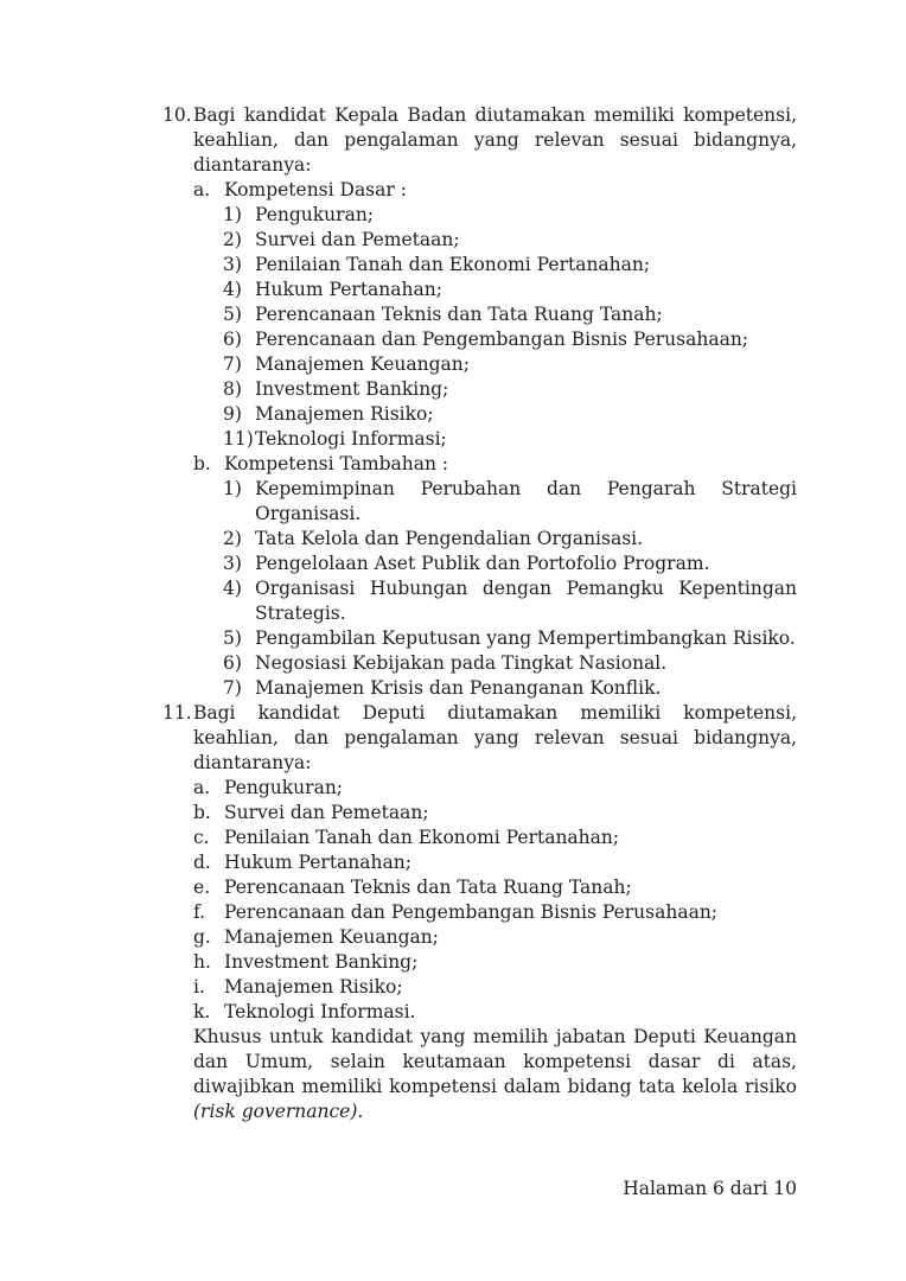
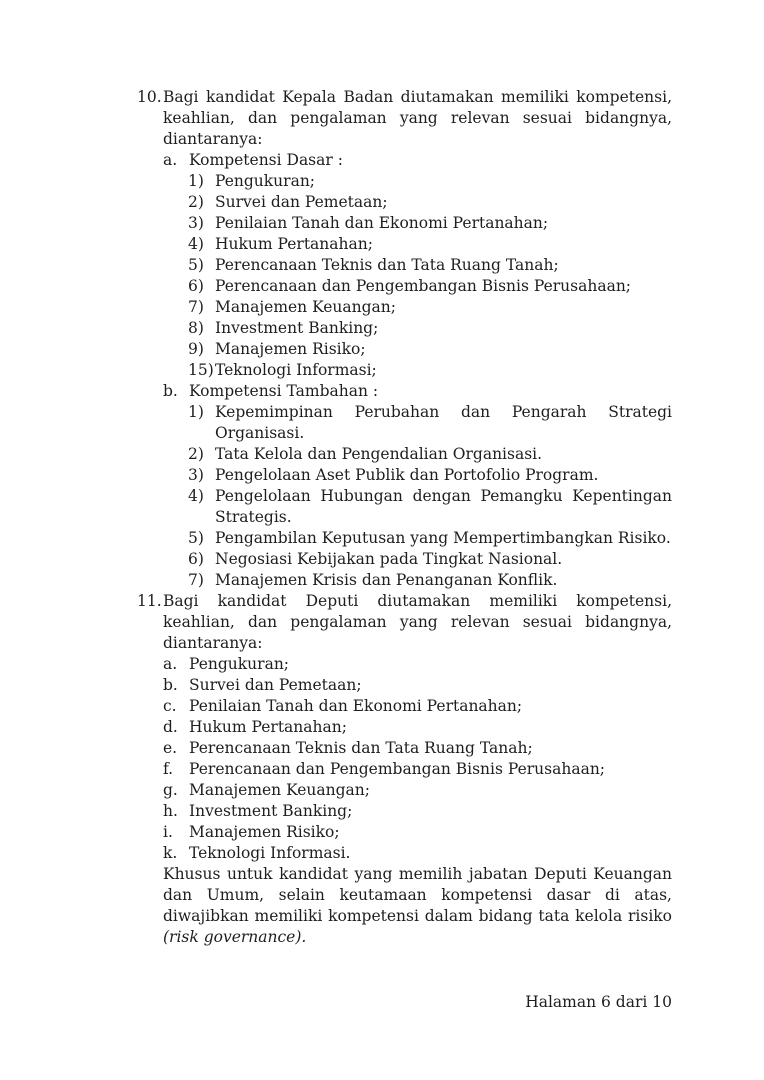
  10.
  Bagi kandidat Kepala Badan diutamakan memiliki kompetensi, keahlian, dan pengalaman yang relevan sesuai bidangnya, diantaranya:
  a.
  Kompetensi Dasar :
  1)
  Pengukuran;
  2)
  Survei dan Pemetaan;
  3)
  Penilaian Tanah dan Ekonomi Pertanahan;
  4)
  Hukum Pertanahan;
  5)
  Perencanaan Teknis dan Tata Ruang Tanah;
  6)
  Perencanaan dan Pengembangan Bisnis Perusahaan;
  7)
  Manajemen Keuangan;
  8)
  Investment Banking;
  9)
  Manajemen Risiko;
- 11)
+ 15)
  Teknologi Informasi;
  b.
  Kompetensi Tambahan :
  1)
  Kepemimpinan Perubahan dan Pengarah Strategi Organisasi.
  2)
  Tata Kelola dan Pengendalian Organisasi.
  3)
  Pengelolaan Aset Publik dan Portofolio Program.
  4)
- Organisasi Hubungan dengan Pemangku Kepentingan Strategis.
+ Pengelolaan Hubungan dengan Pemangku Kepentingan Strategis.
  5)
  Pengambilan Keputusan yang Mempertimbangkan Risiko.
  6)
  Negosiasi Kebijakan pada Tingkat Nasional.
  7)
  Manajemen Krisis dan Penanganan Konflik.
  11.
  Bagi kandidat Deputi diutamakan memiliki kompetensi, keahlian, dan pengalaman yang relevan sesuai bidangnya, diantaranya:
  a.
  Pengukuran;
  b.
  Survei dan Pemetaan;
  c.
  Penilaian Tanah dan Ekonomi Pertanahan;
  d.
  Hukum Pertanahan;
  e.
  Perencanaan Teknis dan Tata Ruang Tanah;
  f.
  Perencanaan dan Pengembangan Bisnis Perusahaan;
  g.
  Manajemen Keuangan;
  h.
  Investment Banking;
  i.
  Manajemen Risiko;
  k.
  Teknologi Informasi.
  Khusus untuk kandidat yang memilih jabatan Deputi Keuangan dan Umum, selain keutamaan kompetensi dasar di atas, diwajibkan memiliki kompetensi dalam bidang tata kelola risiko (risk governance).
  Halaman 6 dari 10
